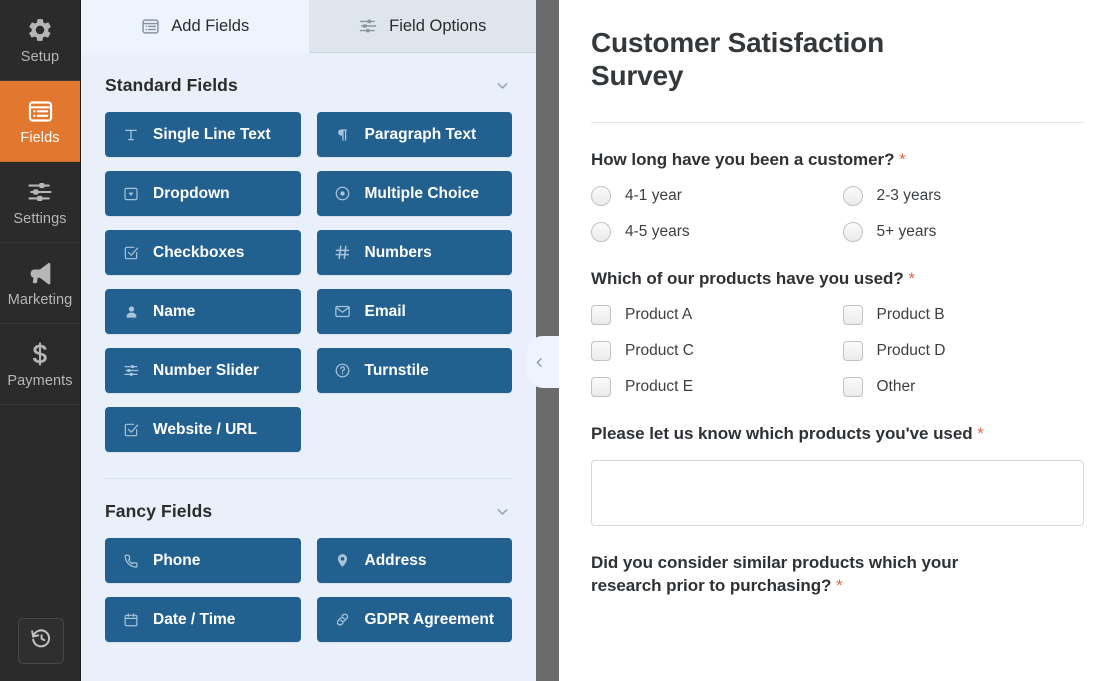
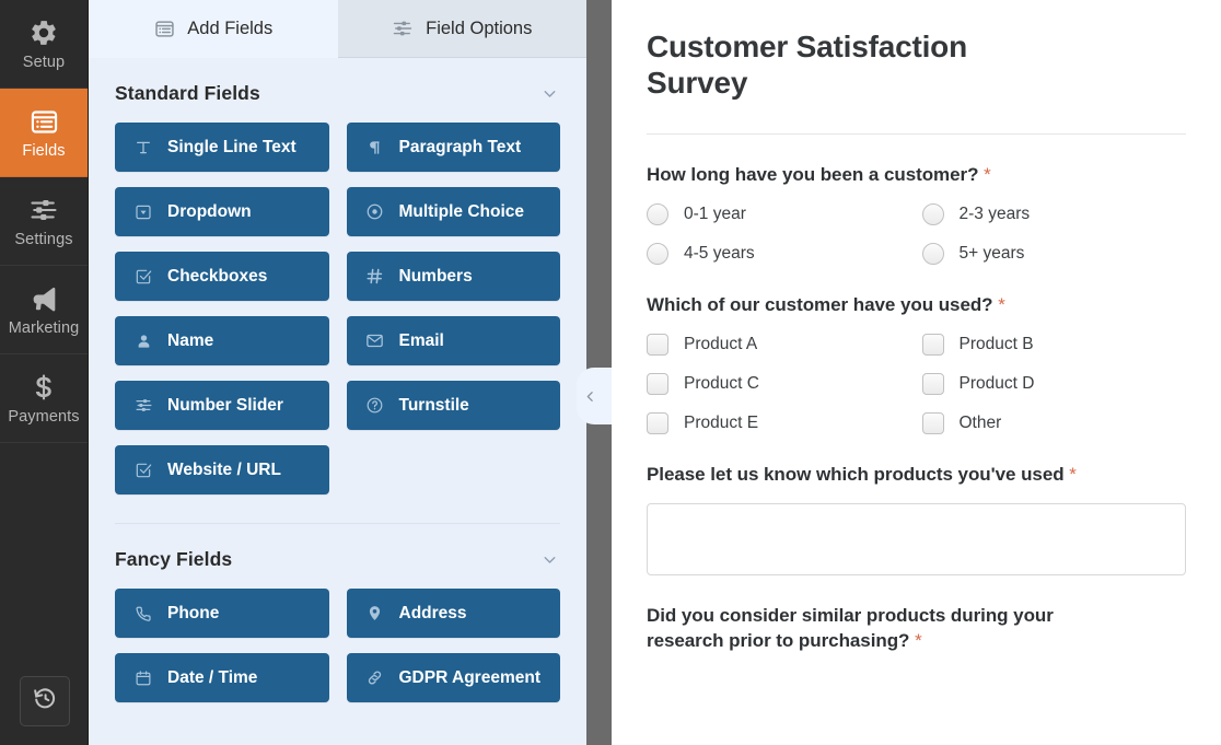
  Setup
  Fields
  Settings
  Marketing
  Payments
  Add Fields
  Field Options
  Standard Fields
  Single Line Text
  Paragraph Text
  Dropdown
  Multiple Choice
  Checkboxes
  Numbers
  Name
  Email
  Number Slider
  Turnstile
  Website / URL
  Fancy Fields
  Phone
  Address
  Date / Time
  GDPR Agreement
  Customer Satisfaction Survey
  How long have you been a customer? *
- 4-1 year
+ 0-1 year
  2-3 years
  4-5 years
  5+ years
- Which of our products have you used? *
+ Which of our customer have you used? *
  Product A
  Product B
  Product C
  Product D
  Product E
  Other
  Please let us know which products you've used *
- Did you consider similar products which your research prior to purchasing? *
+ Did you consider similar products during your research prior to purchasing? *
